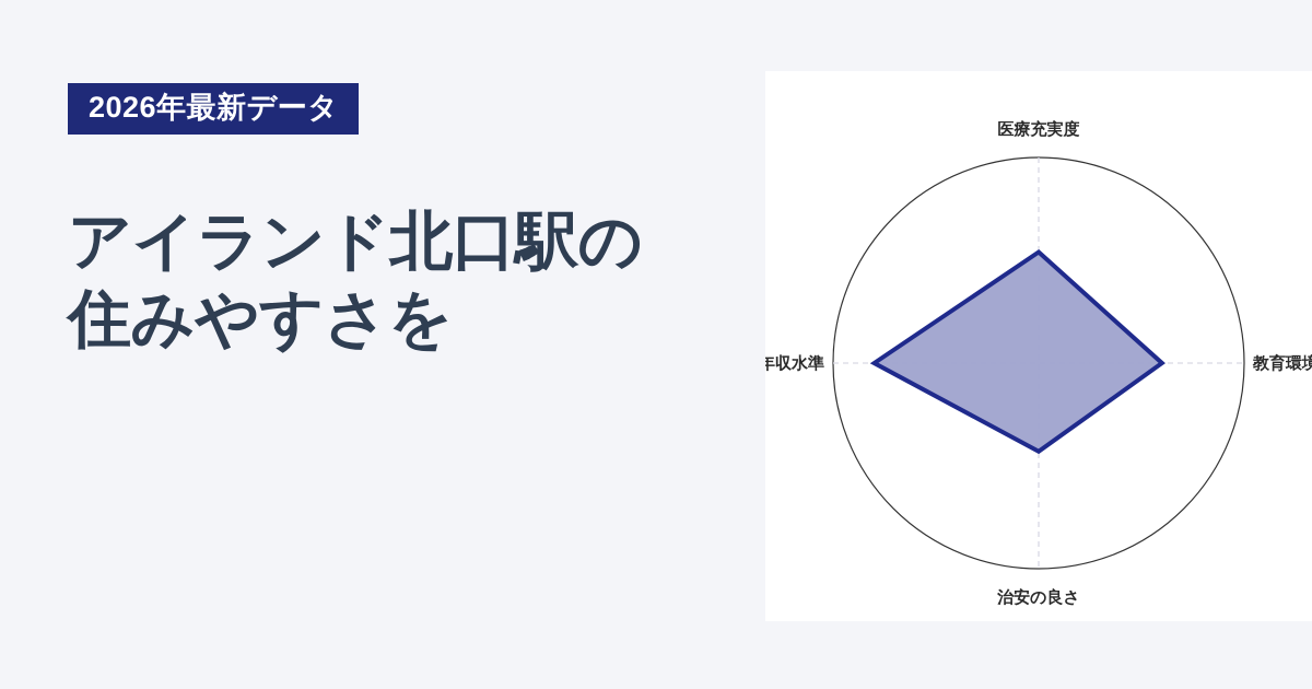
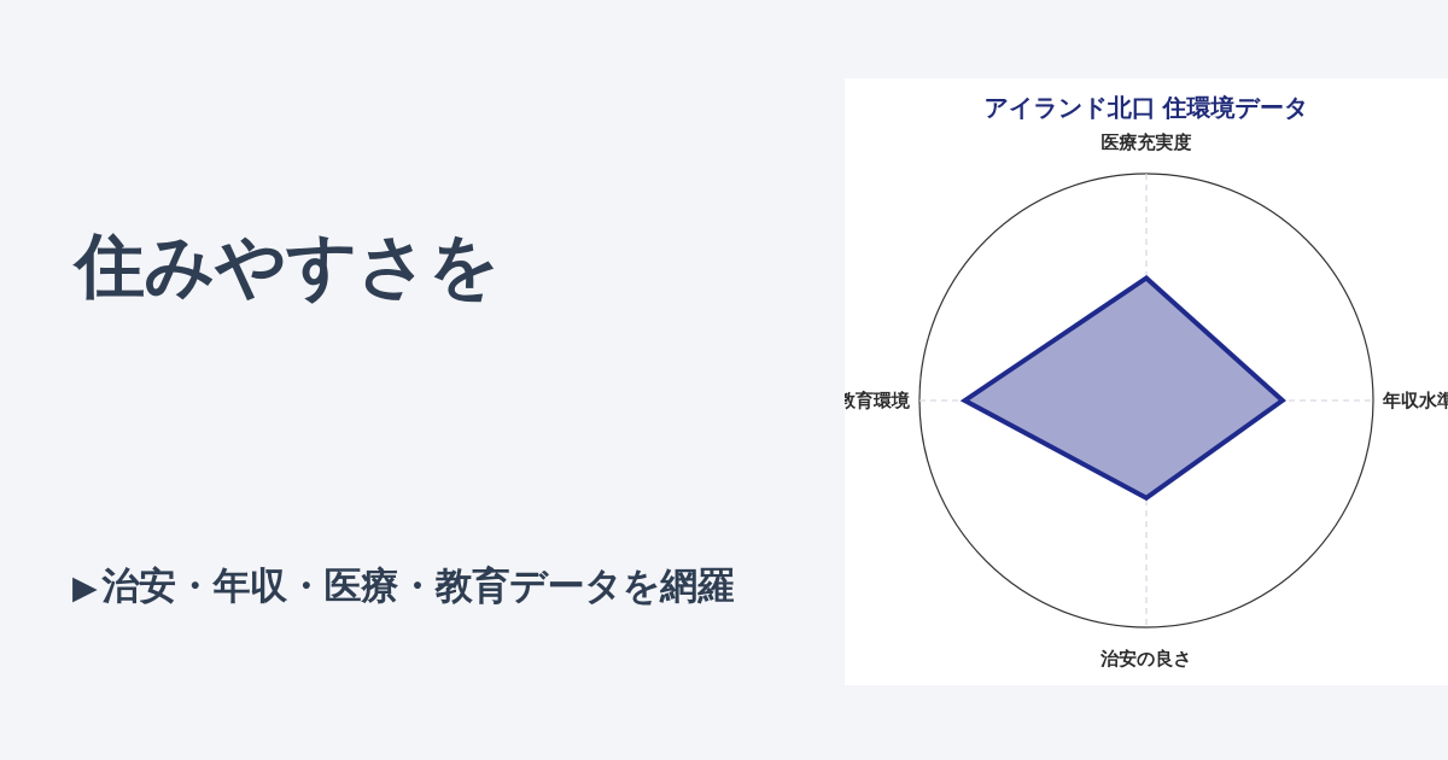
- 2026年最新データ
- アイランド北口駅の
  住みやすさを
+ ▶ 治安・年収・医療・教育データを網羅
+ アイランド北口 住環境データ
  医療充実度
- 教育環境
+ 年収水準
  治安の良さ
- 年収水準
+ 教育環境
